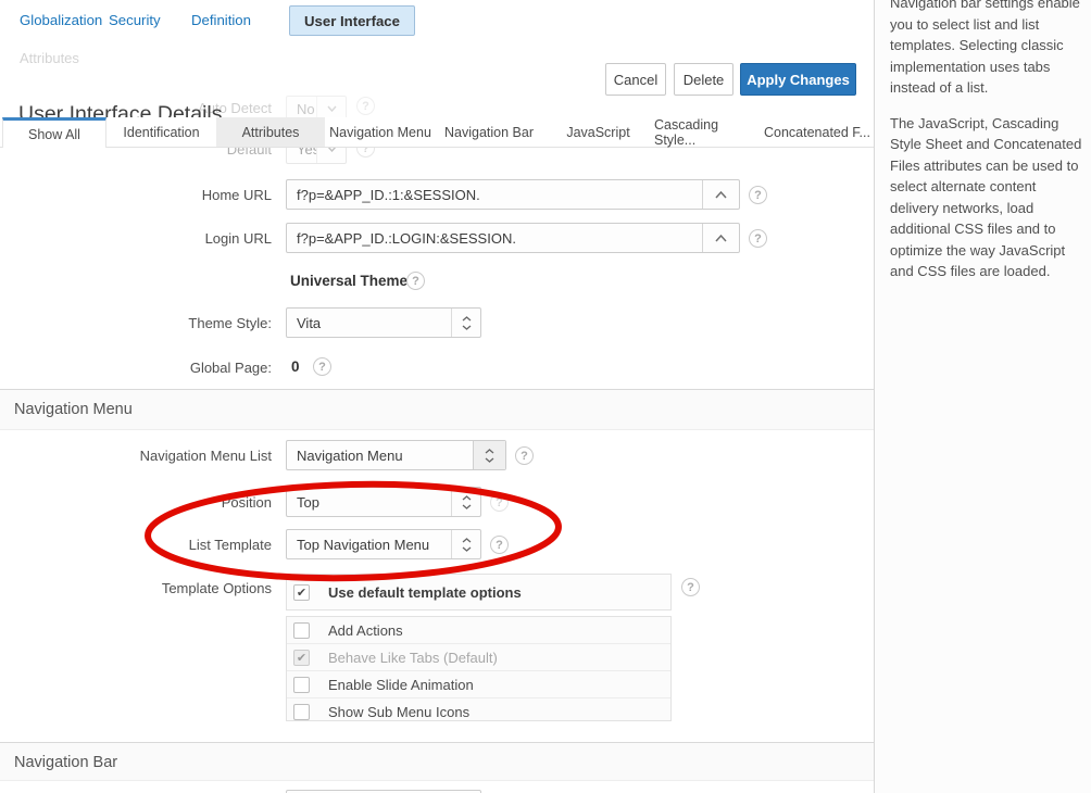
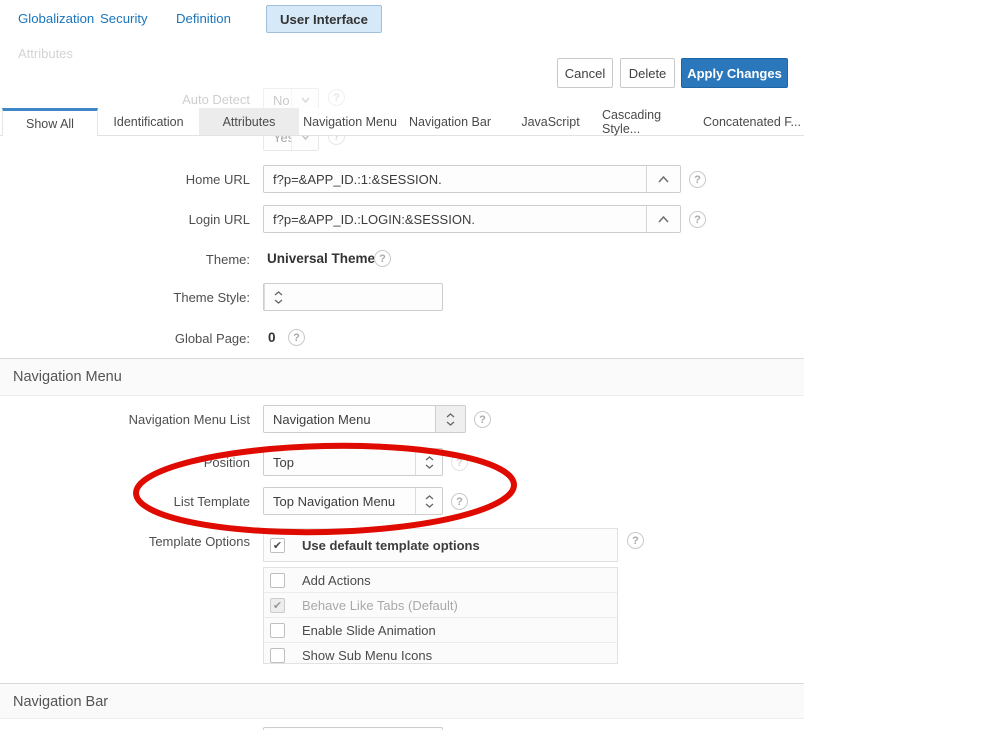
- Default
  Yes
  ?
  Globalization
  Security
  Definition
  User Interface
  Attributes
- User Interface Details
  Auto Detect
  No
  ?
  Cancel
  Delete
  Apply Changes
  Show All
  Identification
  Attributes
  Navigation Menu
  Navigation Bar
  JavaScript
  Cascading Style...
  Concatenated F...
  Home URL
  f?p=&APP_ID.:1:&SESSION.
  ?
  Login URL
  f?p=&APP_ID.:LOGIN:&SESSION.
  ?
+ Theme:
  Universal Theme
  ?
  Theme Style:
- Vita
  Global Page:
  0
  ?
  Navigation Menu
  Navigation Menu List
  Navigation Menu
  ?
  Position
  Top
  ?
  List Template
  Top Navigation Menu
  ?
  Template Options
  Use default template options
  ?
  Add Actions
  Behave Like Tabs (Default)
  Enable Slide Animation
  Show Sub Menu Icons
  Navigation Bar
- Navigation bar settings enable you to select list and list templates. Selecting classic implementation uses tabs instead of a list.
- The JavaScript, Cascading Style Sheet and Concatenated Files attributes can be used to select alternate content delivery networks, load additional CSS files and to optimize the way JavaScript and CSS files are loaded.
